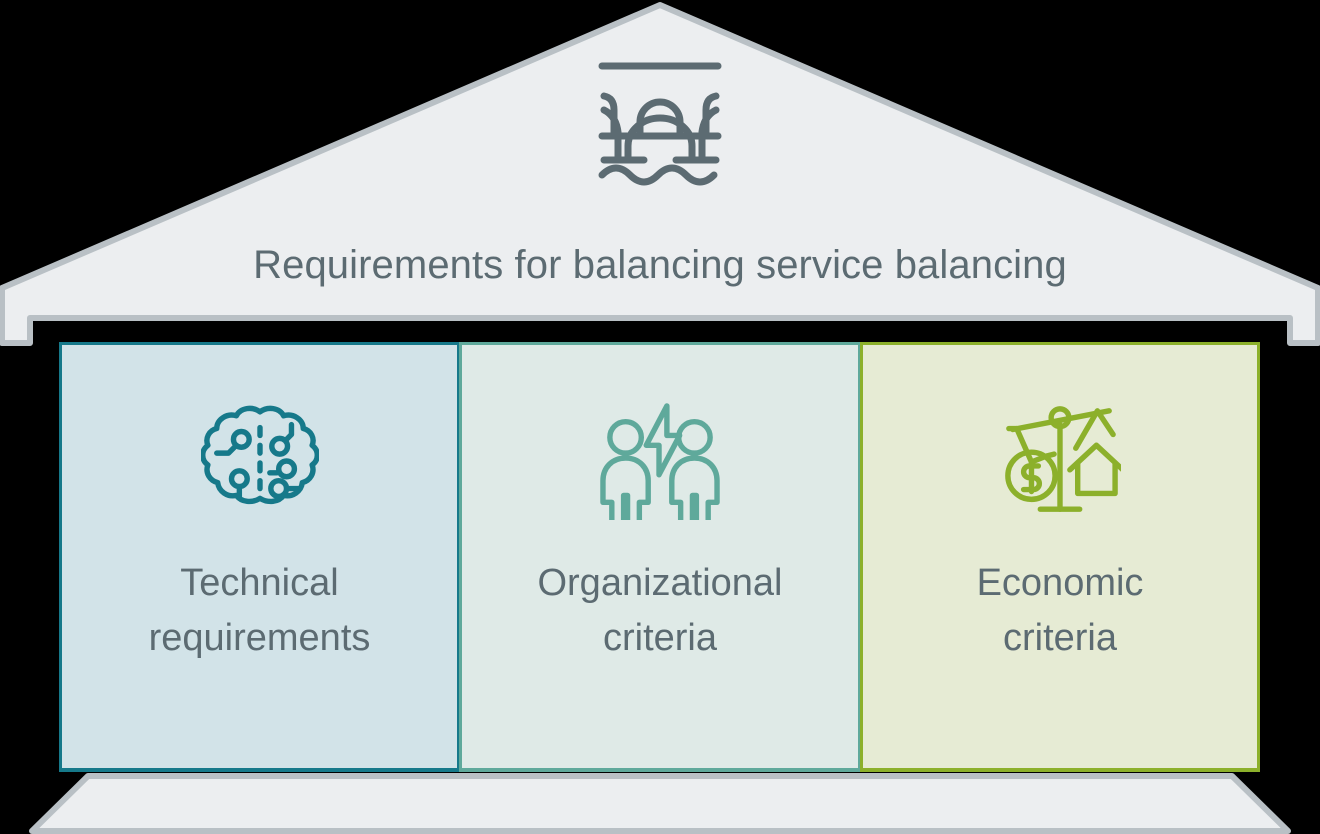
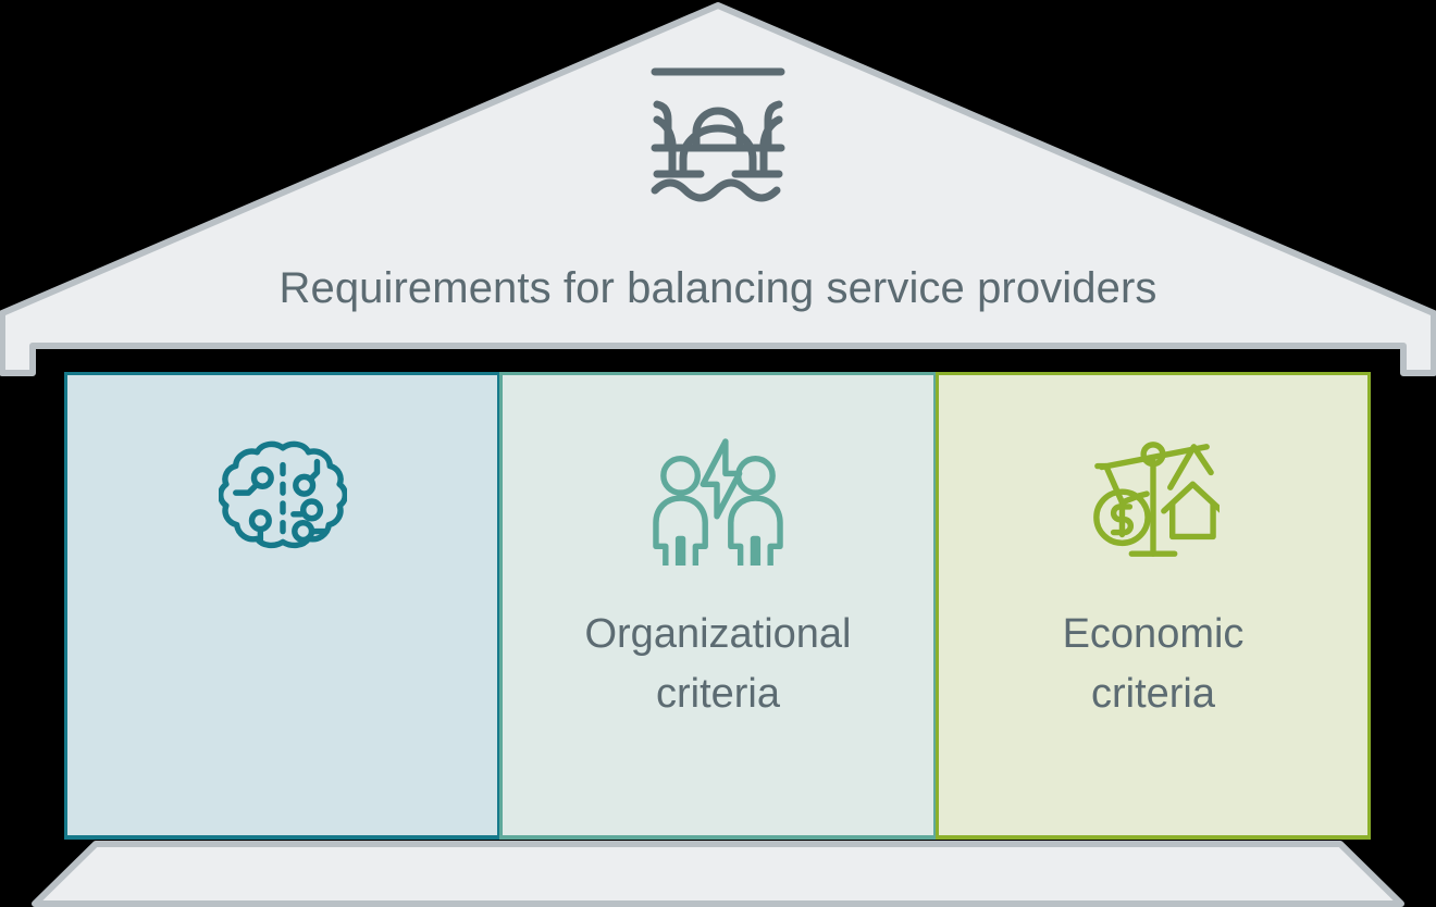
- Requirements for balancing service balancing
+ Requirements for balancing service providers
- Technical
- requirements
  Organizational
  criteria
  Economic
  criteria
